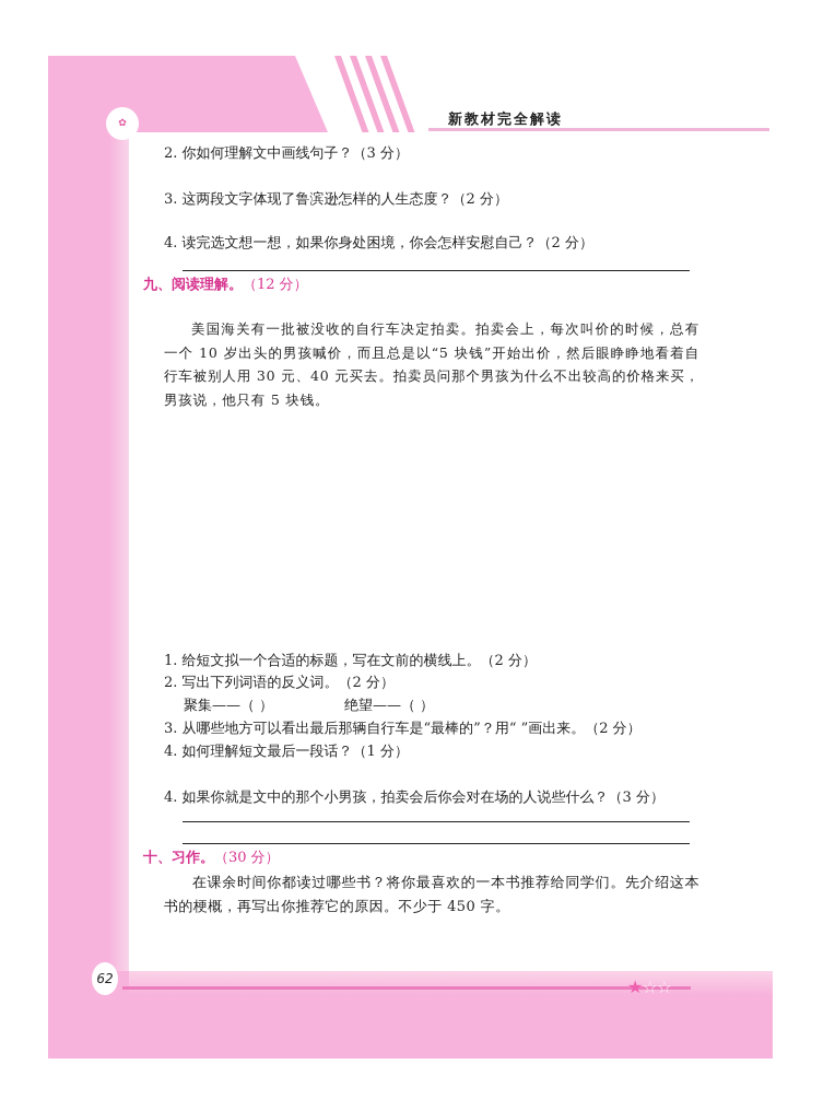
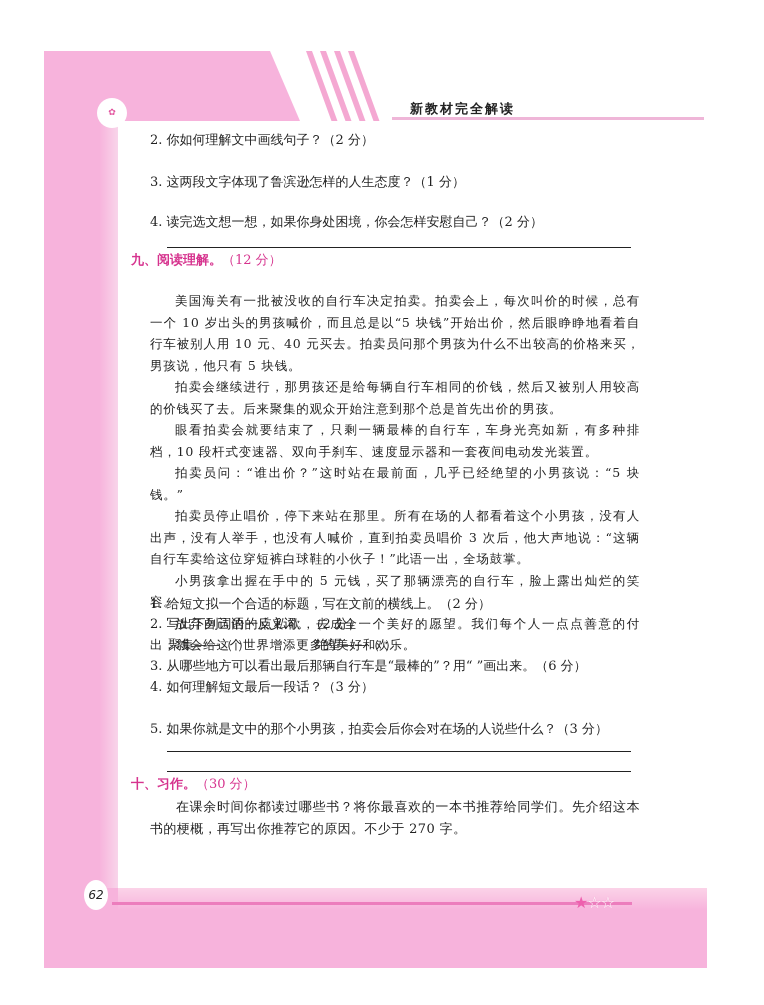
  ✿
  新教材完全解读
- 2. 你如何理解文中画线句子？（3 分）
+ 2. 你如何理解文中画线句子？（2 分）
- 3. 这两段文字体现了鲁滨逊怎样的人生态度？（2 分）
+ 3. 这两段文字体现了鲁滨逊怎样的人生态度？（1 分）
  4. 读完选文想一想，如果你身处困境，你会怎样安慰自己？（2 分）
  九、阅读理解。（12 分）
- 美国海关有一批被没收的自行车决定拍卖。拍卖会上，每次叫价的时候，总有一个 10 岁出头的男孩喊价，而且总是以“5 块钱”开始出价，然后眼睁睁地看着自行车被别人用 30 元、40 元买去。拍卖员问那个男孩为什么不出较高的价格来买，男孩说，他只有 5 块钱。
+ 美国海关有一批被没收的自行车决定拍卖。拍卖会上，每次叫价的时候，总有一个 10 岁出头的男孩喊价，而且总是以“5 块钱”开始出价，然后眼睁睁地看着自行车被别人用 10 元、40 元买去。拍卖员问那个男孩为什么不出较高的价格来买，男孩说，他只有 5 块钱。
+ 拍卖会继续进行，那男孩还是给每辆自行车相同的价钱，然后又被别人用较高的价钱买了去。后来聚集的观众开始注意到那个总是首先出价的男孩。
+ 眼看拍卖会就要结束了，只剩一辆最棒的自行车，车身光亮如新，有多种排档，10 段杆式变速器、双向手刹车、速度显示器和一套夜间电动发光装置。
+ 拍卖员问：“谁出价？”这时站在最前面，几乎已经绝望的小男孩说：“5 块钱。”
+ 拍卖员停止唱价，停下来站在那里。所有在场的人都看着这个小男孩，没有人出声，没有人举手，也没有人喊价，直到拍卖员唱价 3 次后，他大声地说：“这辆自行车卖给这位穿短裤白球鞋的小伙子！”此语一出，全场鼓掌。
+ 小男孩拿出握在手中的 5 元钱，买了那辆漂亮的自行车，脸上露出灿烂的笑容。
+ 放弃自己的一点私欲，去成全一个美好的愿望。我们每个人一点点善意的付出，就会给这个世界增添更多的美好和欢乐。
  1. 给短文拟一个合适的标题，写在文前的横线上。（2 分）
  2. 写出下列词语的反义词。（2 分）
  聚集——（ ）
  绝望——（ ）
- 3. 从哪些地方可以看出最后那辆自行车是“最棒的”？用“ ”画出来。（2 分）
+ 3. 从哪些地方可以看出最后那辆自行车是“最棒的”？用“ ”画出来。（6 分）
- 4. 如何理解短文最后一段话？（1 分）
+ 4. 如何理解短文最后一段话？（3 分）
- 4. 如果你就是文中的那个小男孩，拍卖会后你会对在场的人说些什么？（3 分）
+ 5. 如果你就是文中的那个小男孩，拍卖会后你会对在场的人说些什么？（3 分）
  十、习作。（30 分）
- 在课余时间你都读过哪些书？将你最喜欢的一本书推荐给同学们。先介绍这本书的梗概，再写出你推荐它的原因。不少于 450 字。
+ 在课余时间你都读过哪些书？将你最喜欢的一本书推荐给同学们。先介绍这本书的梗概，再写出你推荐它的原因。不少于 270 字。
  62
  ★☆☆
